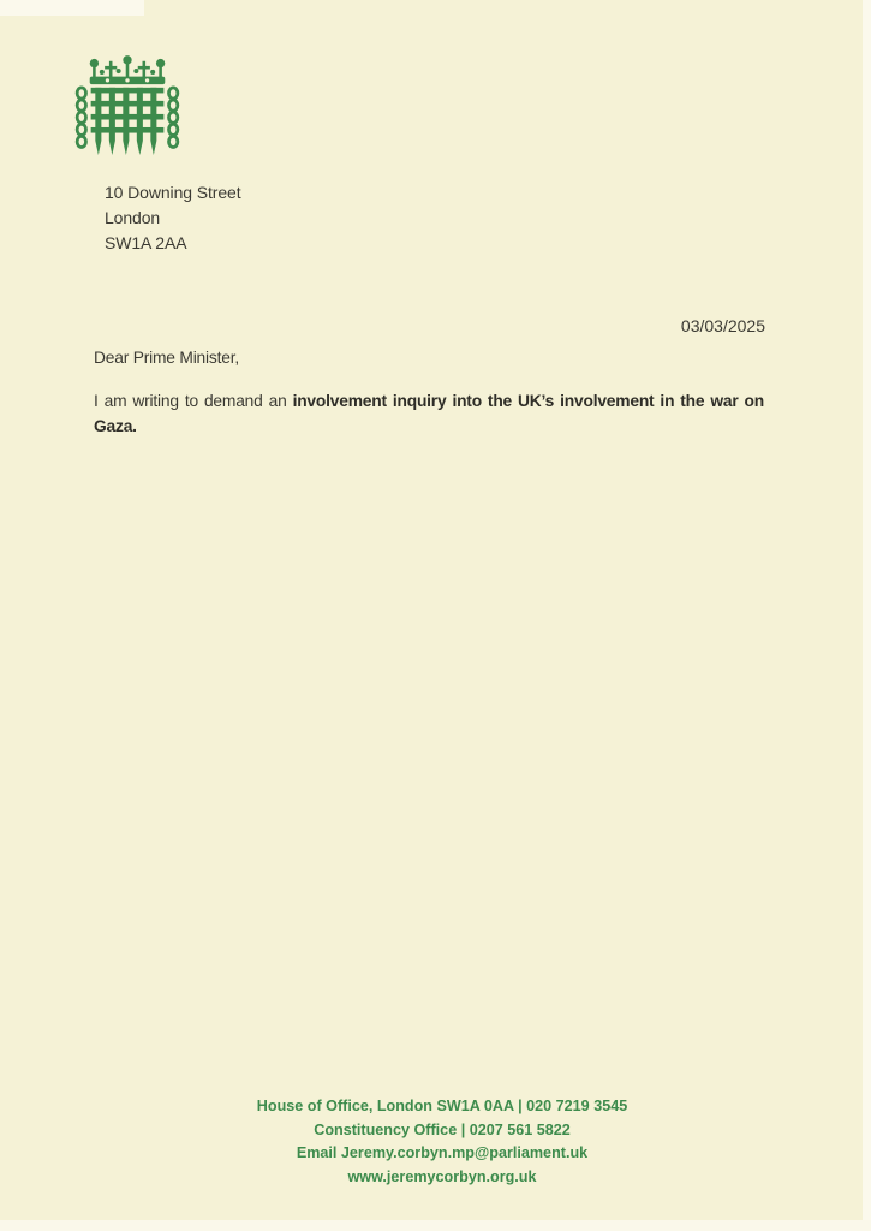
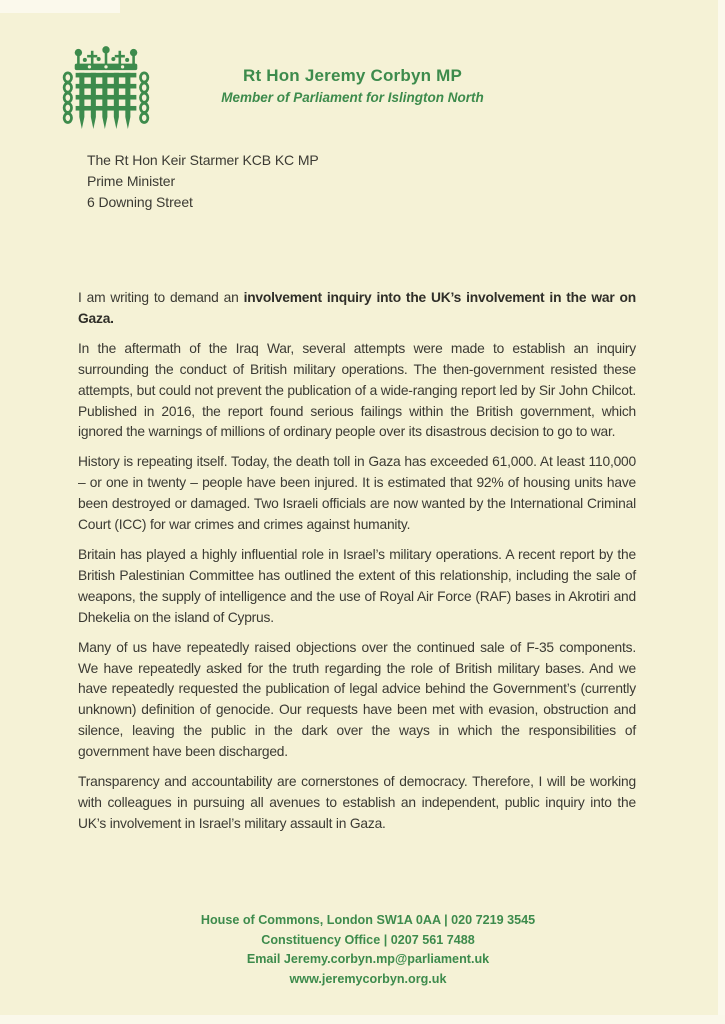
+ Rt Hon Jeremy Corbyn MP
+ Member of Parliament for Islington North
+ The Rt Hon Keir Starmer KCB KC MP
+ Prime Minister
- 10 Downing Street
+ 6 Downing Street
- London
- SW1A 2AA
- 03/03/2025
- Dear Prime Minister,
  I am writing to demand an involvement inquiry into the UK’s involvement in the war on Gaza.
+ In the aftermath of the Iraq War, several attempts were made to establish an inquiry surrounding the conduct of British military operations. The then-government resisted these attempts, but could not prevent the publication of a wide-ranging report led by Sir John Chilcot. Published in 2016, the report found serious failings within the British government, which ignored the warnings of millions of ordinary people over its disastrous decision to go to war.
+ History is repeating itself. Today, the death toll in Gaza has exceeded 61,000. At least 110,000 – or one in twenty – people have been injured. It is estimated that 92% of housing units have been destroyed or damaged. Two Israeli officials are now wanted by the International Criminal Court (ICC) for war crimes and crimes against humanity.
+ Britain has played a highly influential role in Israel’s military operations. A recent report by the British Palestinian Committee has outlined the extent of this relationship, including the sale of weapons, the supply of intelligence and the use of Royal Air Force (RAF) bases in Akrotiri and Dhekelia on the island of Cyprus.
+ Many of us have repeatedly raised objections over the continued sale of F-35 components. We have repeatedly asked for the truth regarding the role of British military bases. And we have repeatedly requested the publication of legal advice behind the Government’s (currently unknown) definition of genocide. Our requests have been met with evasion, obstruction and silence, leaving the public in the dark over the ways in which the responsibilities of government have been discharged.
+ Transparency and accountability are cornerstones of democracy. Therefore, I will be working with colleagues in pursuing all avenues to establish an independent, public inquiry into the UK’s involvement in Israel’s military assault in Gaza.
- House of Office, London SW1A 0AA | 020 7219 3545
+ House of Commons, London SW1A 0AA | 020 7219 3545
- Constituency Office | 0207 561 5822
+ Constituency Office | 0207 561 7488
  Email Jeremy.corbyn.mp@parliament.uk
  www.jeremycorbyn.org.uk
